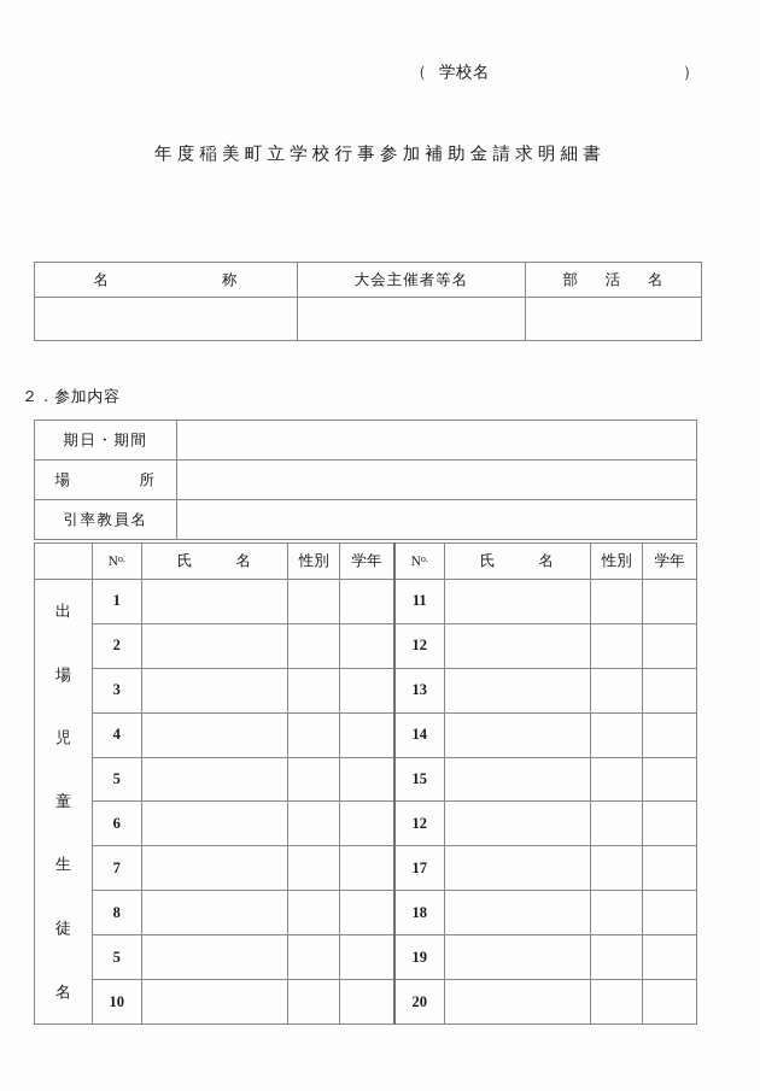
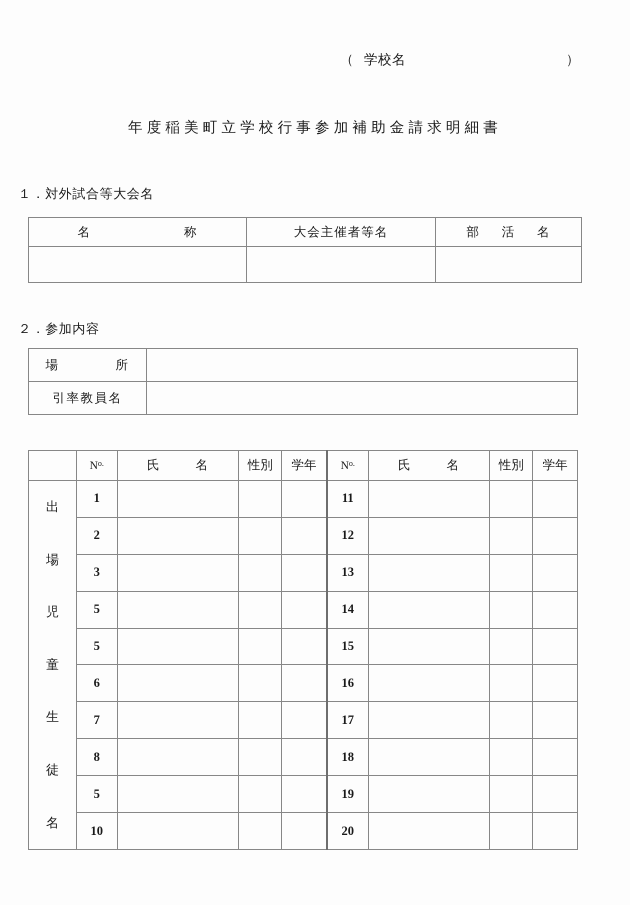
  （ 学校名
  ）
  年度稲美町立学校行事参加補助金請求明細書
+ １．対外試合等大会名
  名称	大会主催者等名	部活名
  ２．参加内容
- 期日・期間
  場所
  引率教員名
  	No.	氏名	性別	学年	No.	氏名	性別	学年
  出 場 児 童 生 徒 名	1				11
  2				12
  3				13
- 4				14
+ 5				14
  5				15
- 6				12
+ 6				16
  7				17
  8				18
  5				19
  10				20
